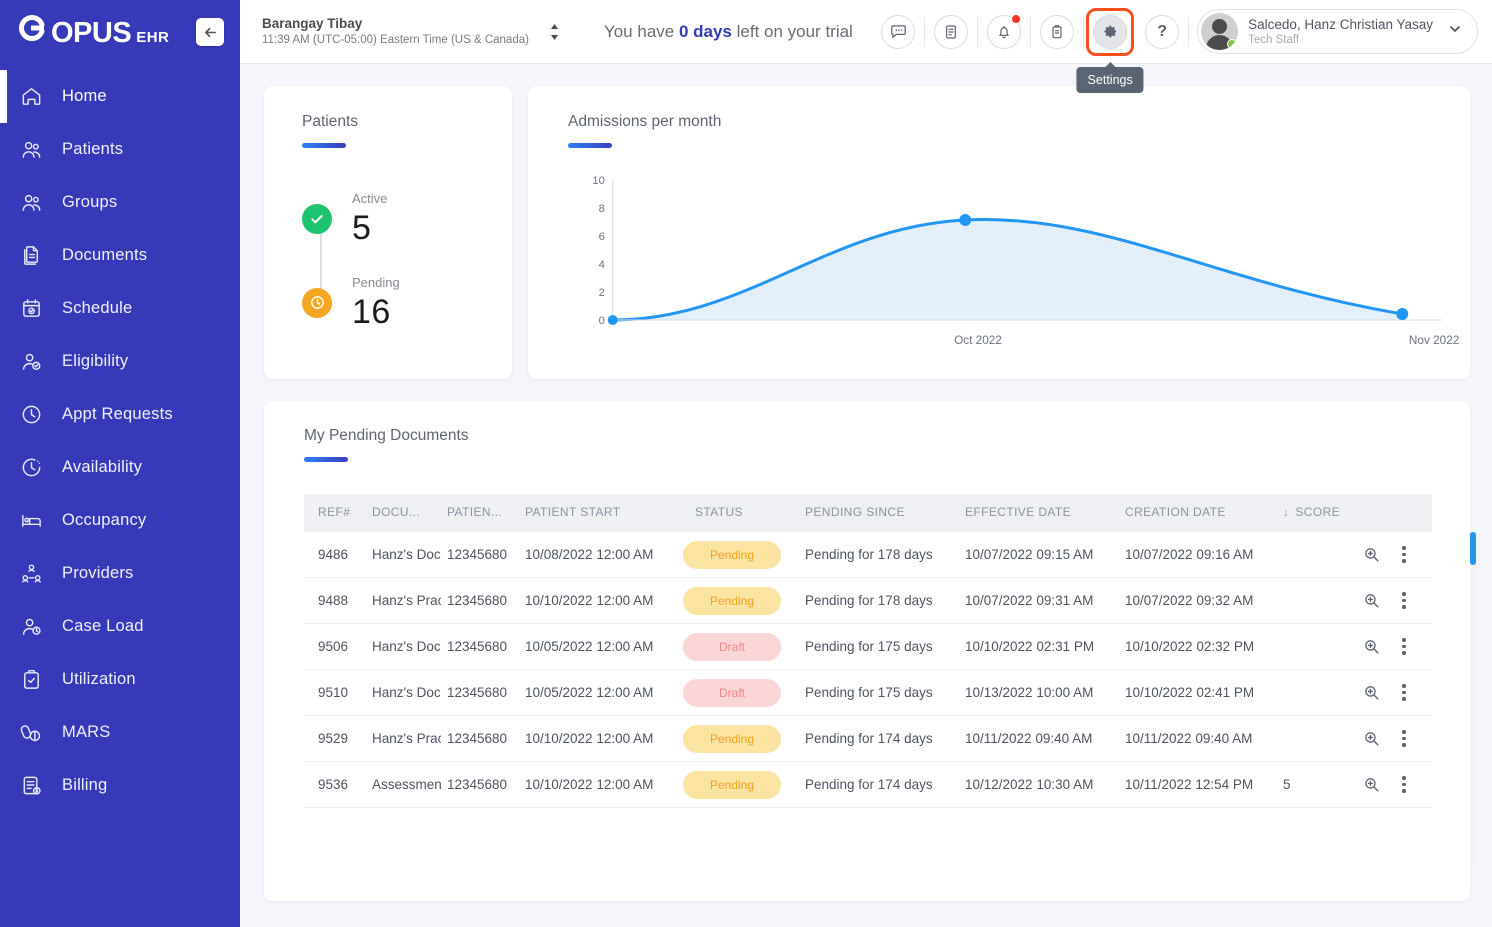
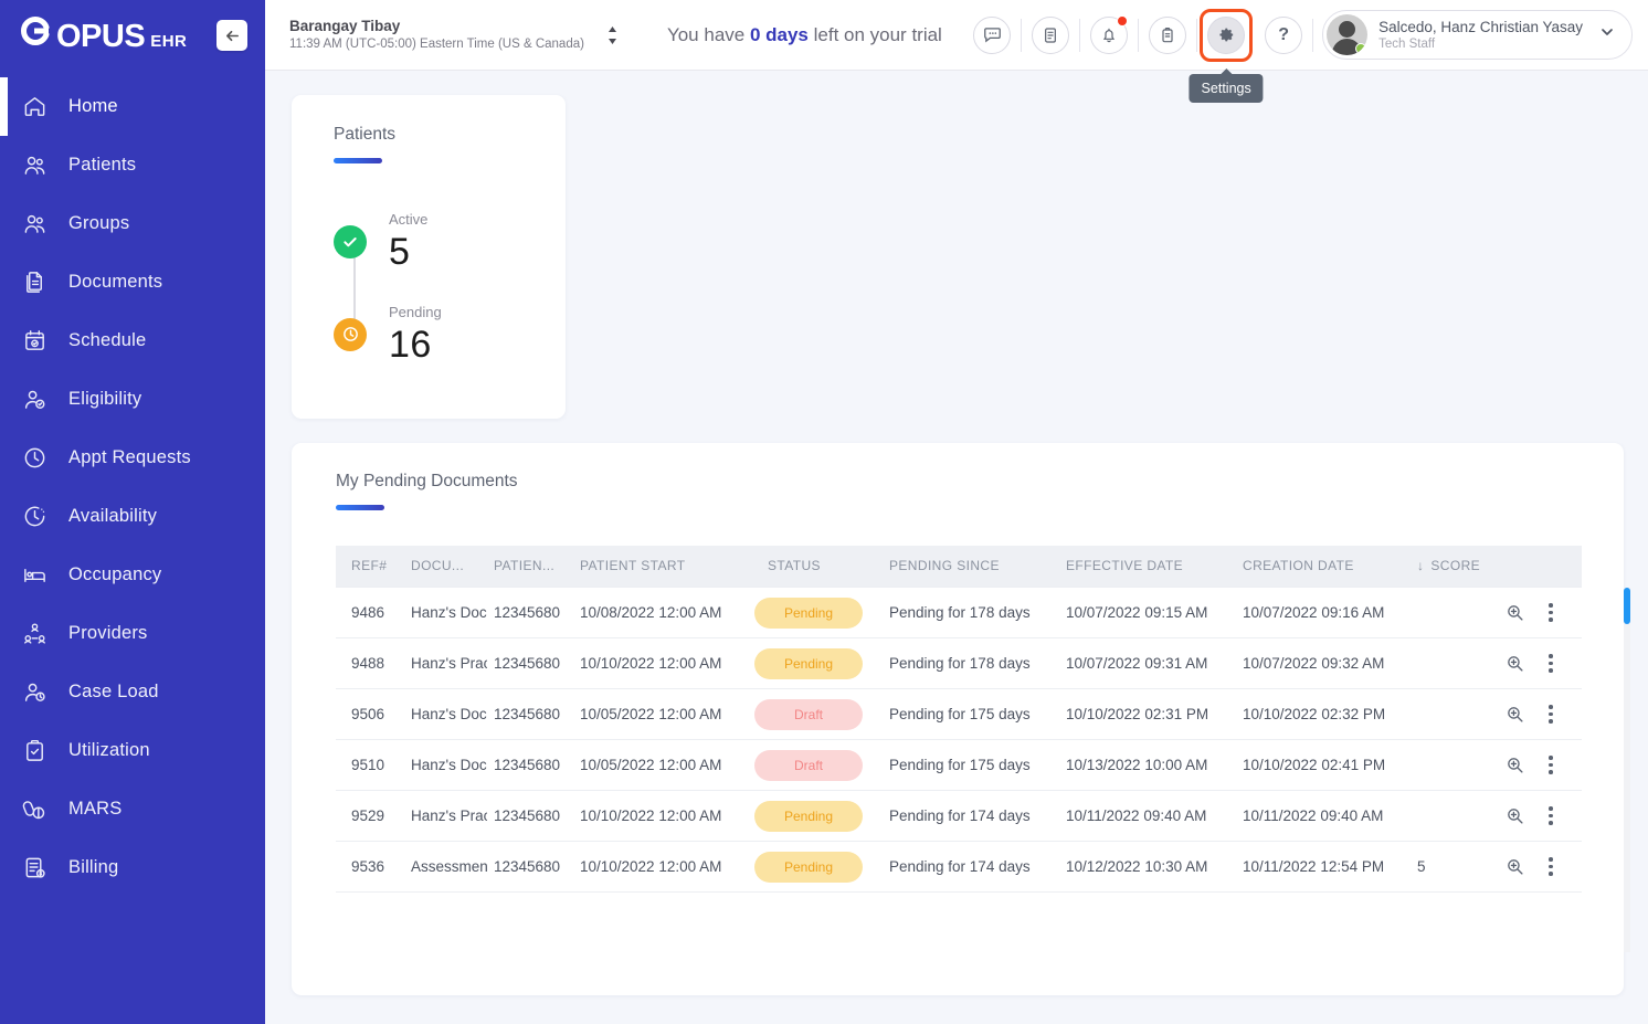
  OPUS
  EHR
  Home
  Patients
  Groups
  Documents
  Schedule
  Eligibility
  Appt Requests
  Availability
  Occupancy
  Providers
  Case Load
  Utilization
  MARS
  Billing
  Barangay Tibay
  11:39 AM (UTC-05:00) Eastern Time (US & Canada)
  You have 0 days left on your trial
  Settings
  ?
  Salcedo, Hanz Christian Yasay
  Tech Staff
  Patients
  Active
  5
  Pending
  16
- Admissions per month
- 10
- 8
- 6
- 4
- 2
- 0
- Oct 2022
- Nov 2022
  My Pending Documents
  REF#	DOCU...	PATIEN...	PATIENT START	STATUS	PENDING SINCE	EFFECTIVE DATE	CREATION DATE	↓ SCORE
  9486	Hanz's Doc	12345680	10/08/2022 12:00 AM	Pending	Pending for 178 days	10/07/2022 09:15 AM	10/07/2022 09:16 AM
  9488	Hanz's Prac	12345680	10/10/2022 12:00 AM	Pending	Pending for 178 days	10/07/2022 09:31 AM	10/07/2022 09:32 AM
  9506	Hanz's Doc	12345680	10/05/2022 12:00 AM	Draft	Pending for 175 days	10/10/2022 02:31 PM	10/10/2022 02:32 PM
  9510	Hanz's Doc	12345680	10/05/2022 12:00 AM	Draft	Pending for 175 days	10/13/2022 10:00 AM	10/10/2022 02:41 PM
  9529	Hanz's Prac	12345680	10/10/2022 12:00 AM	Pending	Pending for 174 days	10/11/2022 09:40 AM	10/11/2022 09:40 AM
  9536	Assessmen	12345680	10/10/2022 12:00 AM	Pending	Pending for 174 days	10/12/2022 10:30 AM	10/11/2022 12:54 PM	5
